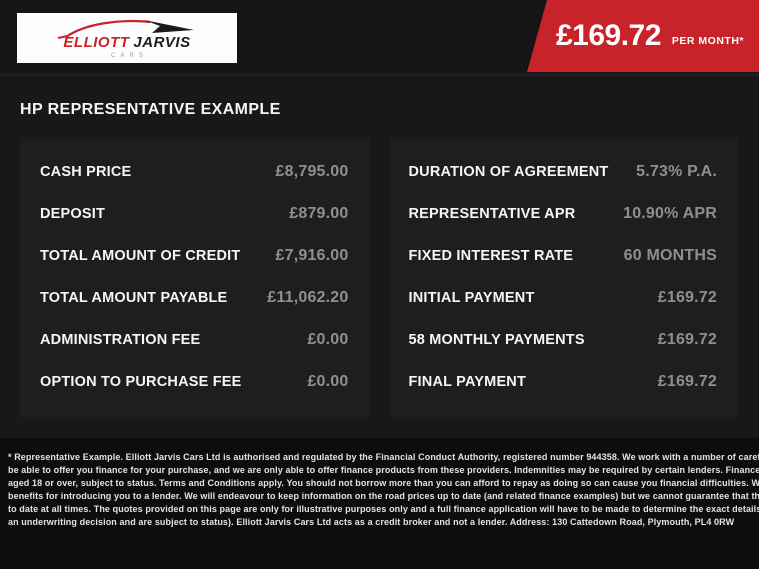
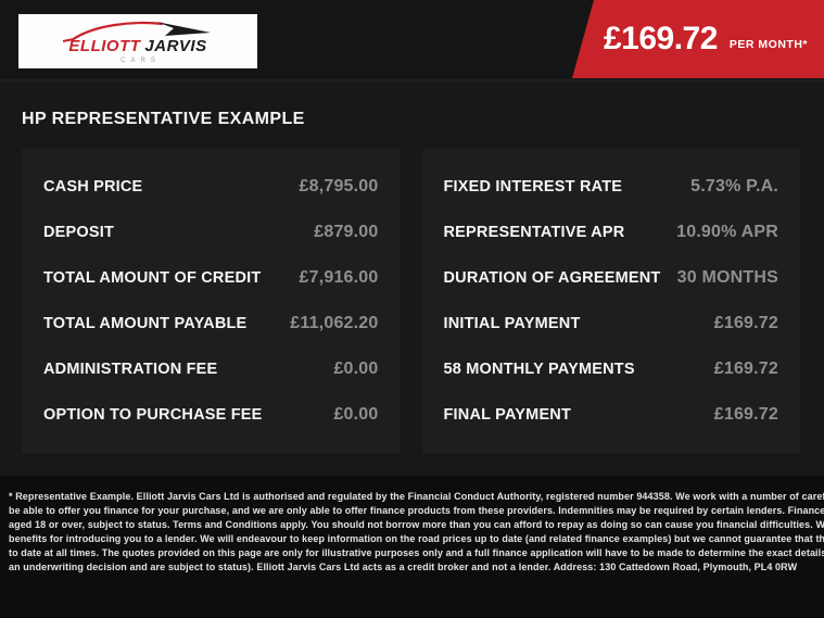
  ELLIOTT
  JARVIS
  £169.72
  PER MONTH*
  HP REPRESENTATIVE EXAMPLE
  CASH PRICE
  £8,795.00
  DEPOSIT
  £879.00
  TOTAL AMOUNT OF CREDIT
  £7,916.00
  TOTAL AMOUNT PAYABLE
  £11,062.20
  ADMINISTRATION FEE
  £0.00
  OPTION TO PURCHASE FEE
  £0.00
- DURATION OF AGREEMENT
+ FIXED INTEREST RATE
  5.73% P.A.
  REPRESENTATIVE APR
  10.90% APR
- FIXED INTEREST RATE
+ DURATION OF AGREEMENT
- 60 MONTHS
+ 30 MONTHS
  INITIAL PAYMENT
  £169.72
  58 MONTHLY PAYMENTS
  £169.72
  FINAL PAYMENT
  £169.72
  * Representative Example. Elliott Jarvis Cars Ltd is authorised and regulated by the Financial Conduct Authority, registered number 944358. We work with a number of care
  be able to offer you finance for your purchase, and we are only able to offer finance products from these providers. Indemnities may be required by certain lenders. Finance
  aged 18 or over, subject to status. Terms and Conditions apply. You should not borrow more than you can afford to repay as doing so can cause you financial difficulties. W
  benefits for introducing you to a lender. We will endeavour to keep information on the road prices up to date (and related finance examples) but we cannot guarantee that th
  to date at all times. The quotes provided on this page are only for illustrative purposes only and a full finance application will have to be made to determine the exact detail
  an underwriting decision and are subject to status). Elliott Jarvis Cars Ltd acts as a credit broker and not a lender. Address: 130 Cattedown Road, Plymouth, PL4 0RW
